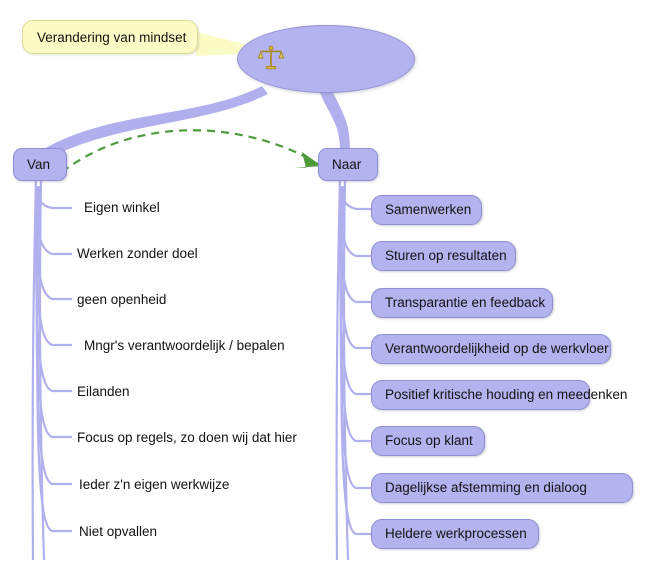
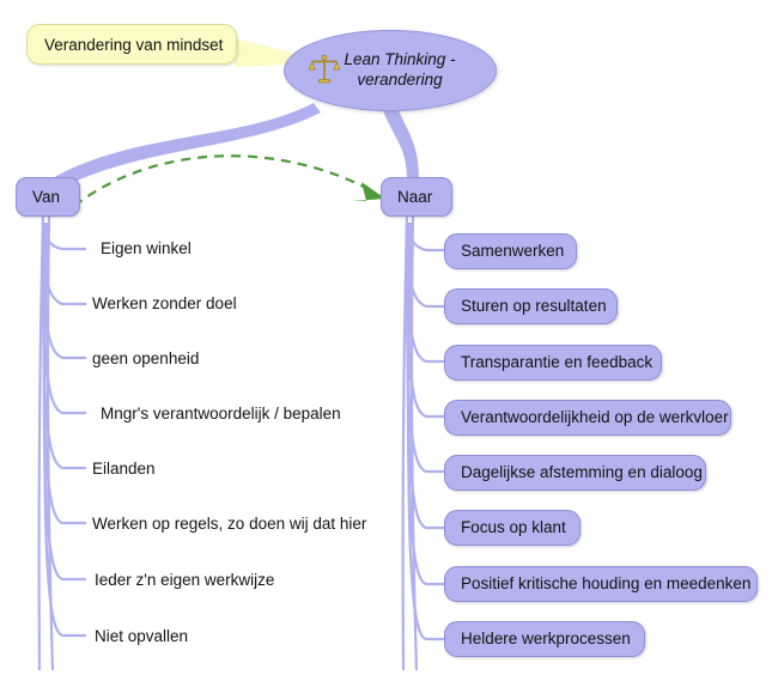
+ Lean Thinking -
+ verandering
  Verandering van mindset
  Van
  Naar
  Eigen winkel
  Werken zonder doel
  geen openheid
  Mngr's verantwoordelijk / bepalen
  Eilanden
- Focus op regels, zo doen wij dat hier
+ Werken op regels, zo doen wij dat hier
  Ieder z'n eigen werkwijze
  Niet opvallen
  Samenwerken
  Sturen op resultaten
  Transparantie en feedback
  Verantwoordelijkheid op de werkvloer
- Positief kritische houding en meedenken
+ Dagelijkse afstemming en dialoog
  Focus op klant
- Dagelijkse afstemming en dialoog
+ Positief kritische houding en meedenken
  Heldere werkprocessen
